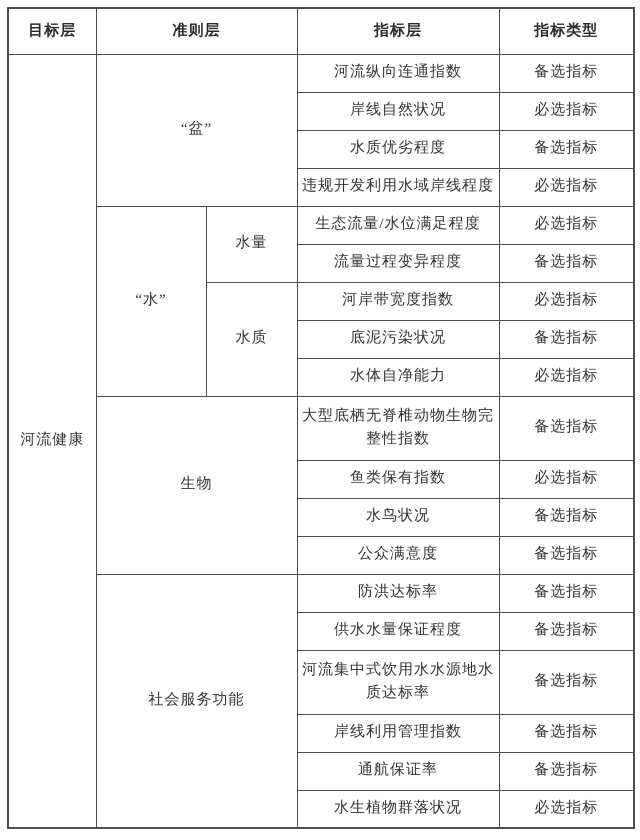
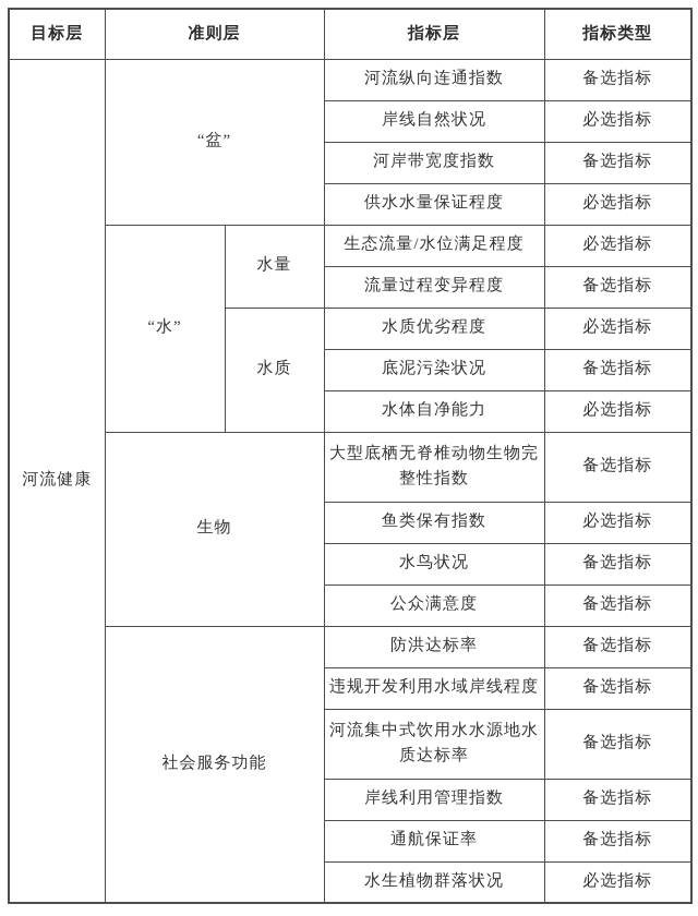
  目标层	准则层	指标层	指标类型
  河流健康	“盆”	河流纵向连通指数	备选指标
  岸线自然状况	必选指标
- 水质优劣程度	备选指标
+ 河岸带宽度指数	备选指标
- 违规开发利用水域岸线程度	必选指标
+ 供水水量保证程度	必选指标
  “水”	水量	生态流量/水位满足程度	必选指标
  流量过程变异程度	备选指标
- 水质	河岸带宽度指数	必选指标
+ 水质	水质优劣程度	必选指标
  底泥污染状况	备选指标
  水体自净能力	必选指标
  生物	大型底栖无脊椎动物生物完整性指数	备选指标
  鱼类保有指数	必选指标
  水鸟状况	备选指标
  公众满意度	备选指标
  社会服务功能	防洪达标率	备选指标
- 供水水量保证程度	备选指标
+ 违规开发利用水域岸线程度	备选指标
  河流集中式饮用水水源地水质达标率	备选指标
  岸线利用管理指数	备选指标
  通航保证率	备选指标
  水生植物群落状况	必选指标
